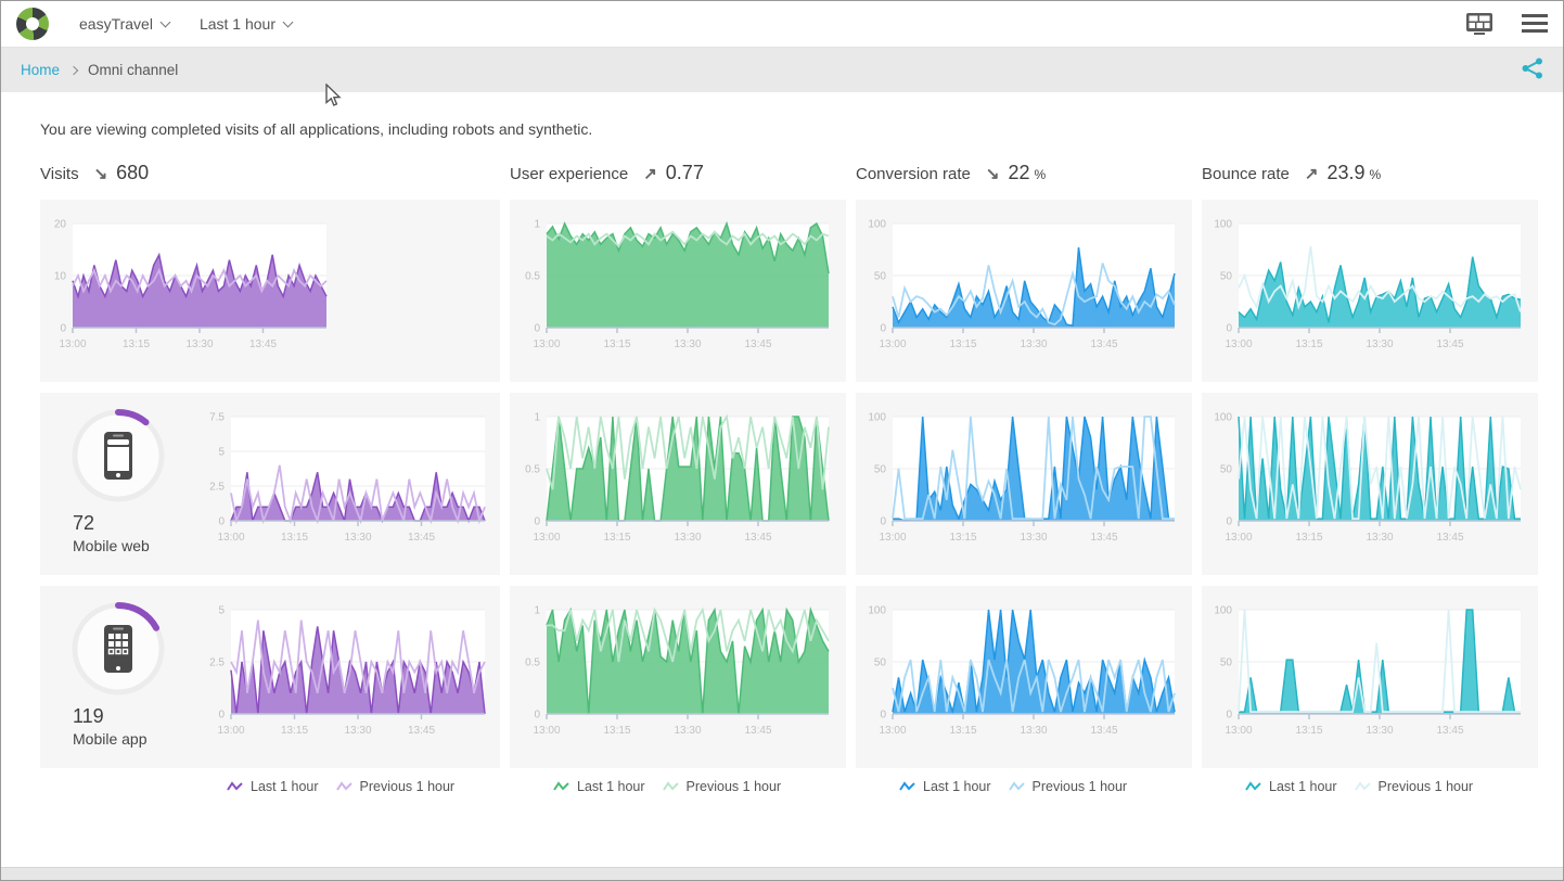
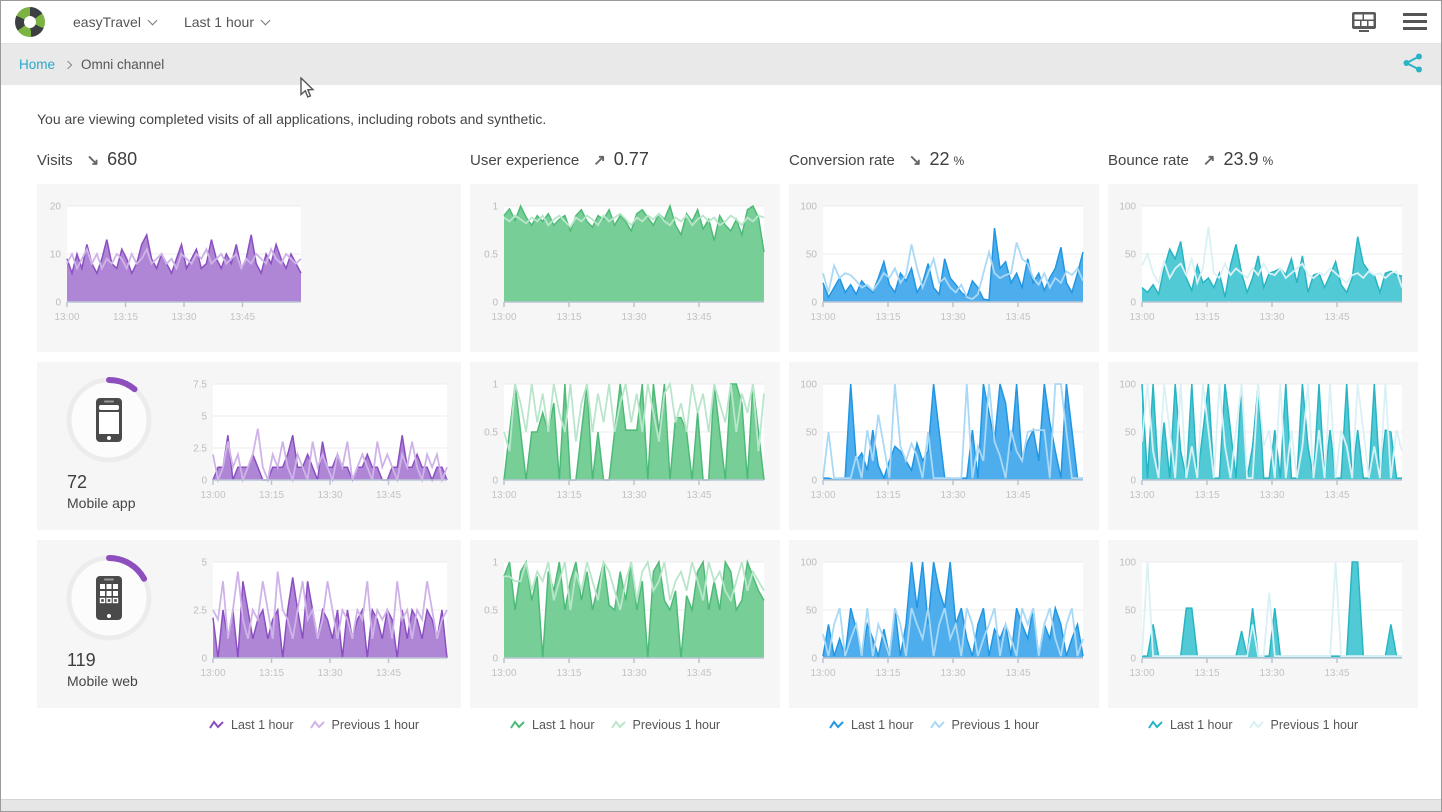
  easyTravel
  Last 1 hour
  Home
  Omni channel
  You are viewing completed visits of all applications, including robots and synthetic.
  Visits
  ↘
  680
  User experience
  ↗
  0.77
  Conversion rate
  ↘
  22
  %
  Bounce rate
  ↗
  23.9
  %
  0
  10
  20
  13:00
  13:15
  13:30
  13:45
  0
  0.5
  1
  13:00
  13:15
  13:30
  13:45
  0
  50
  100
  13:00
  13:15
  13:30
  13:45
  0
  50
  100
  13:00
  13:15
  13:30
  13:45
  72
- Mobile web
+ Mobile app
  0
  2.5
  5
  7.5
  13:00
  13:15
  13:30
  13:45
  0
  0.5
  1
  13:00
  13:15
  13:30
  13:45
  0
  50
  100
  13:00
  13:15
  13:30
  13:45
  0
  50
  100
  13:00
  13:15
  13:30
  13:45
  119
- Mobile app
+ Mobile web
  0
  2.5
  5
  13:00
  13:15
  13:30
  13:45
  0
  0.5
  1
  13:00
  13:15
  13:30
  13:45
  0
  50
  100
  13:00
  13:15
  13:30
  13:45
  0
  50
  100
  13:00
  13:15
  13:30
  13:45
  Last 1 hour
  Previous 1 hour
  Last 1 hour
  Previous 1 hour
  Last 1 hour
  Previous 1 hour
  Last 1 hour
  Previous 1 hour
